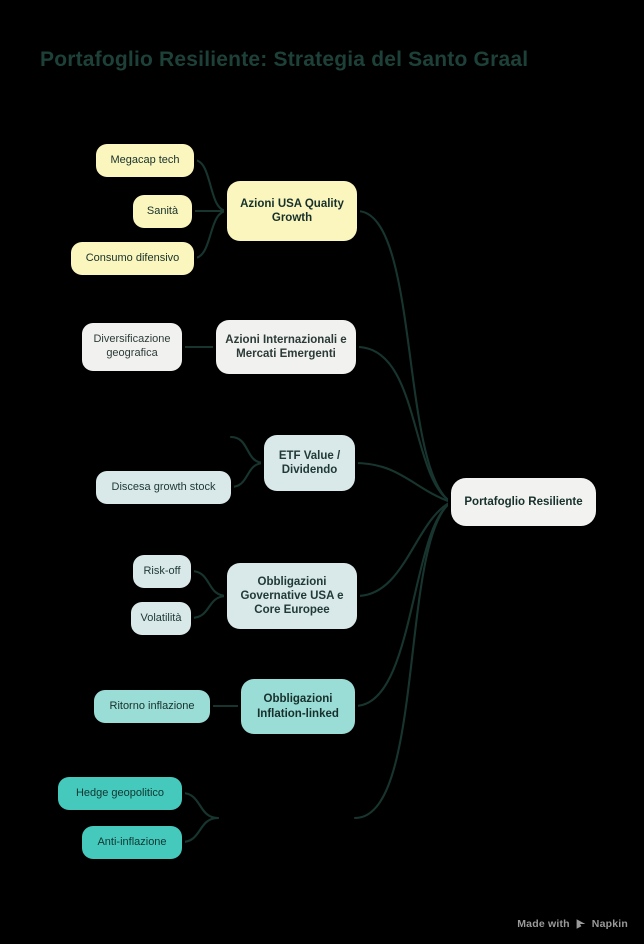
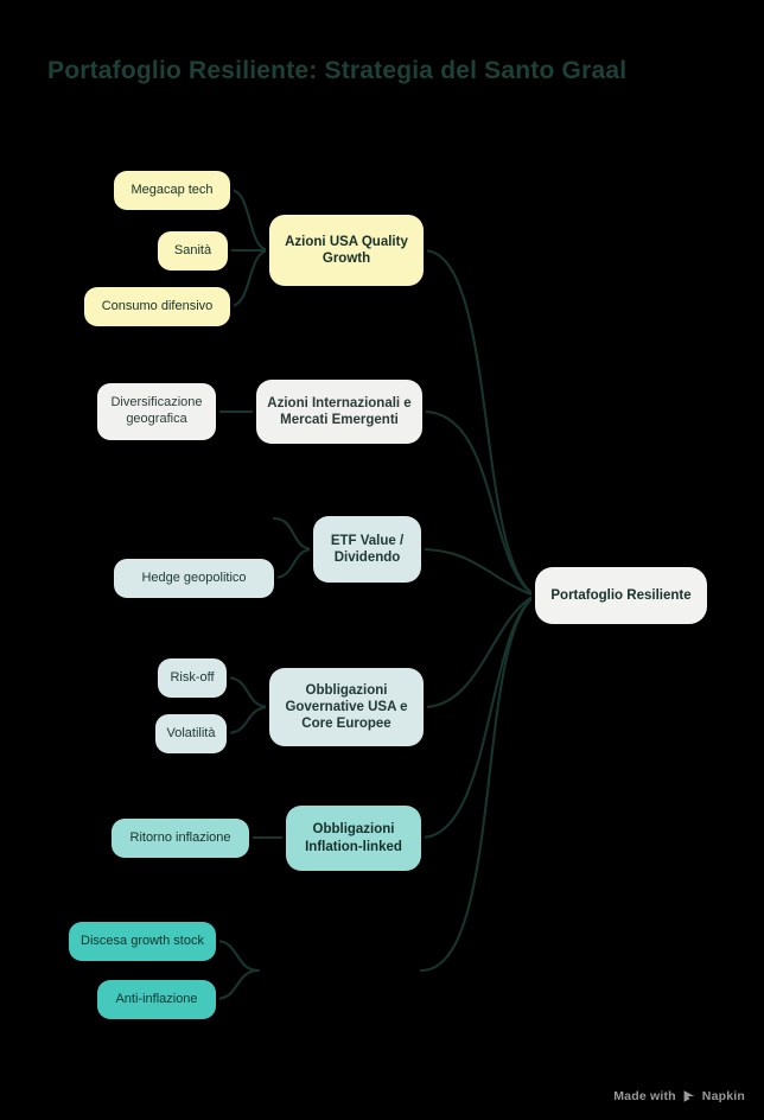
  Portafoglio Resiliente: Strategia del Santo Graal
  Megacap tech
  Sanità
  Consumo difensivo
  Azioni USA Quality Growth
  Diversificazione geografica
  Azioni Internazionali e Mercati Emergenti
- Discesa growth stock
+ Hedge geopolitico
  ETF Value / Dividendo
  Risk-off
  Volatilità
  Obbligazioni Governative USA e Core Europee
  Ritorno inflazione
  Obbligazioni Inflation-linked
- Hedge geopolitico
+ Discesa growth stock
  Anti-inflazione
  Portafoglio Resiliente
  Made with
  Napkin
